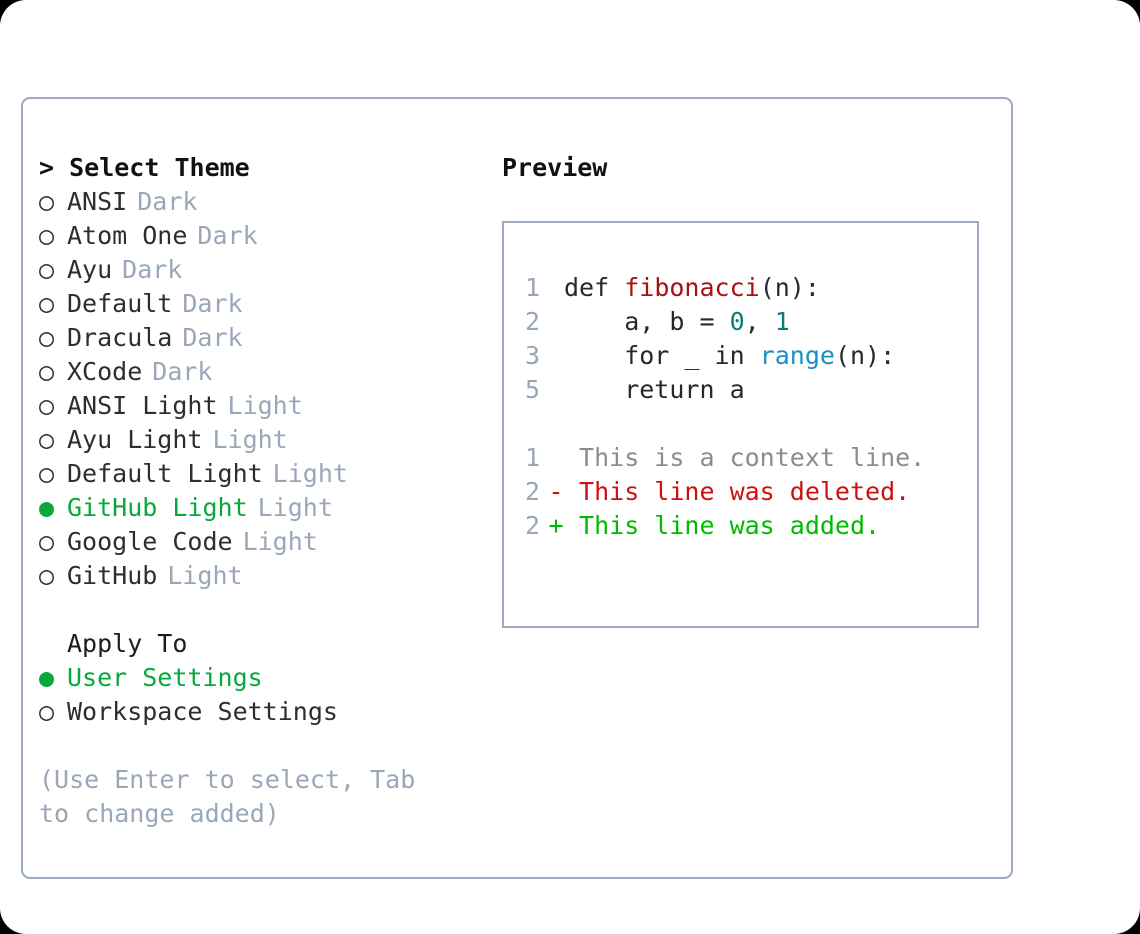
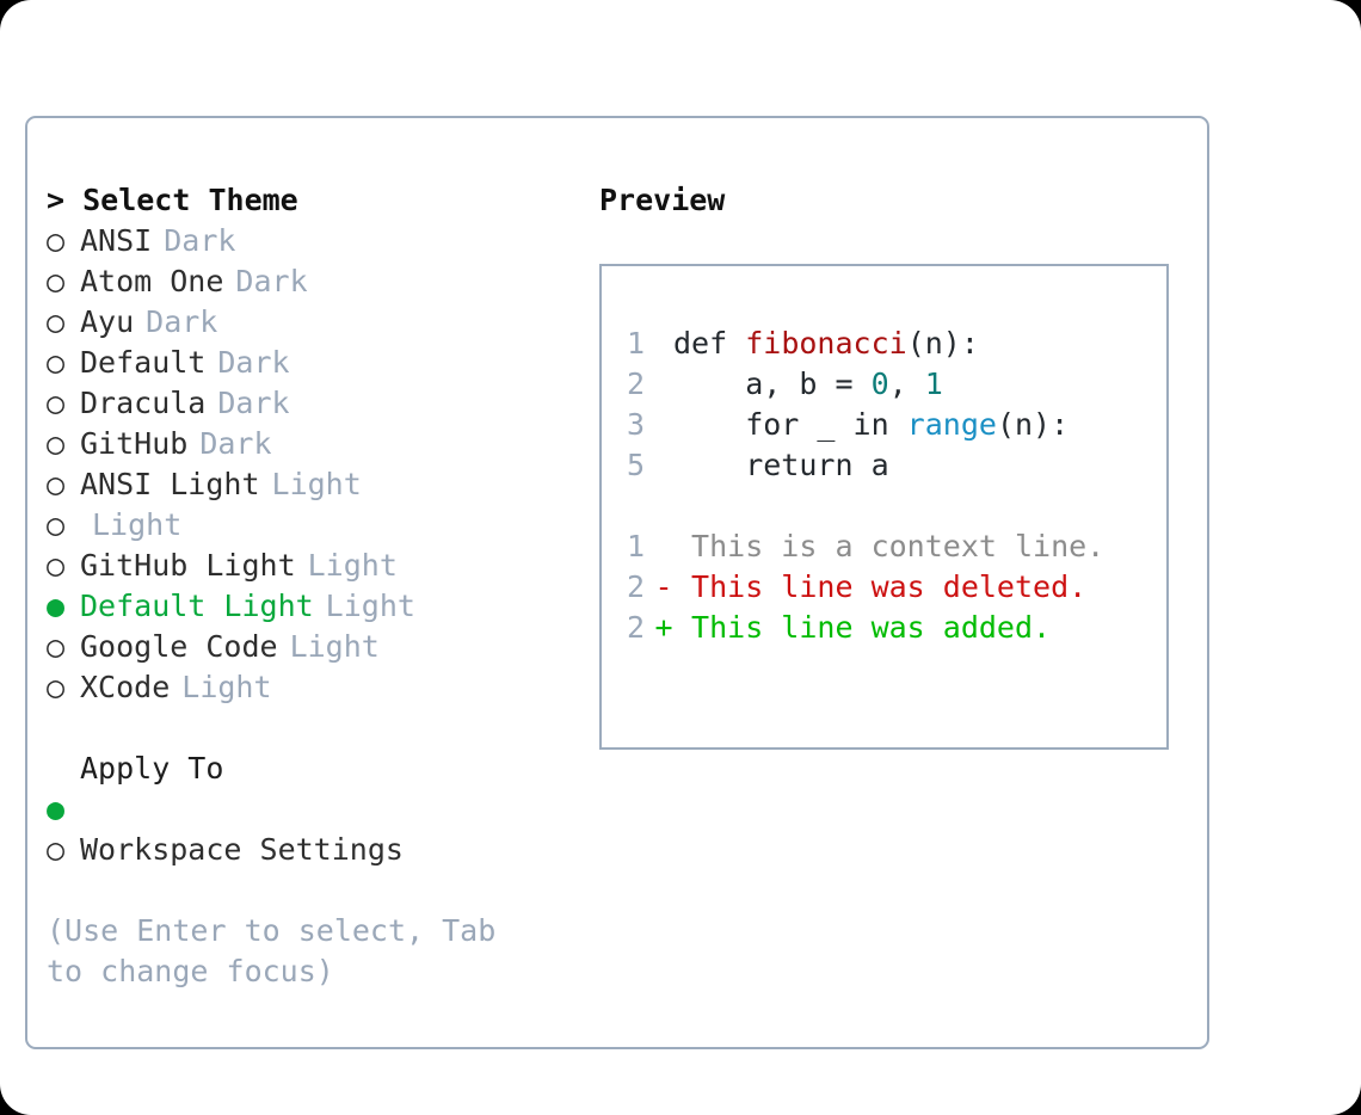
  > Select Theme
  ○
  ANSI
  Dark
  ○
  Atom One
  Dark
  ○
  Ayu
  Dark
  ○
  Default
  Dark
  ○
  Dracula
  Dark
  ○
- XCode
+ GitHub
  Dark
  ○
  ANSI Light
  Light
  ○
- Ayu Light
  Light
  ○
- Default Light
+ GitHub Light
  Light
  ●
- GitHub Light
+ Default Light
  Light
  ○
  Google Code
  Light
  ○
- GitHub
+ XCode
  Light
  Apply To
  ●
- User Settings
  ○
  Workspace Settings
- (Use Enter to select, Tab to change added)
+ (Use Enter to select, Tab to change focus)
  Preview
  1
  def fibonacci(n):
  2
  a, b = 0, 1
  3
  for _ in range(n):
  5
  return a
  1
  This is a context line.
  2
  -
  This line was deleted.
  2
  +
  This line was added.
